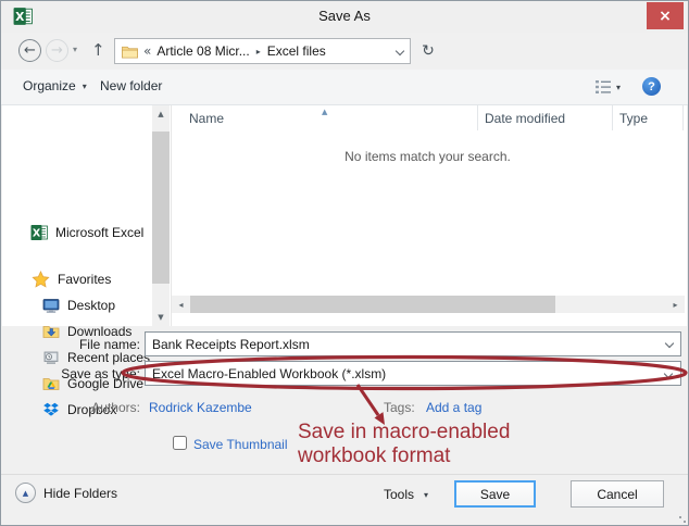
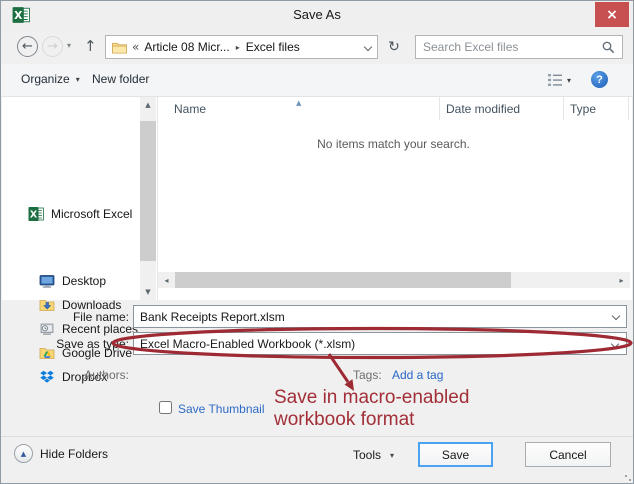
  X
  Save As
  ×
  ←
  →
  ▾
  ↑
  «
  Article 08 Micr...
  ▸
  Excel files
  ↻
+ Search Excel files
  Organize
  ▾
  New folder
  ▾
  ?
  X
  Microsoft Excel
- Favorites
  Desktop
  Downloads
  Recent places
  Google Drive
  Dropbox
  ▲
  ▼
  Name
  ▲
  Date modified
  Type
  No items match your search.
  ◂
  ▸
  File name:
  Bank Receipts Report.xlsm
  Save as tye:
  Excel Macro-Enabled Workbook (*.xlsm)
  Authors:
- Rodrick Kazembe
  Tags:
  Add a tag
  Save Thumbnail
  Save in macro-enabled
  workbook format
  ▲
  Hide Folders
  Tools
  ▾
  Save
  Cancel
